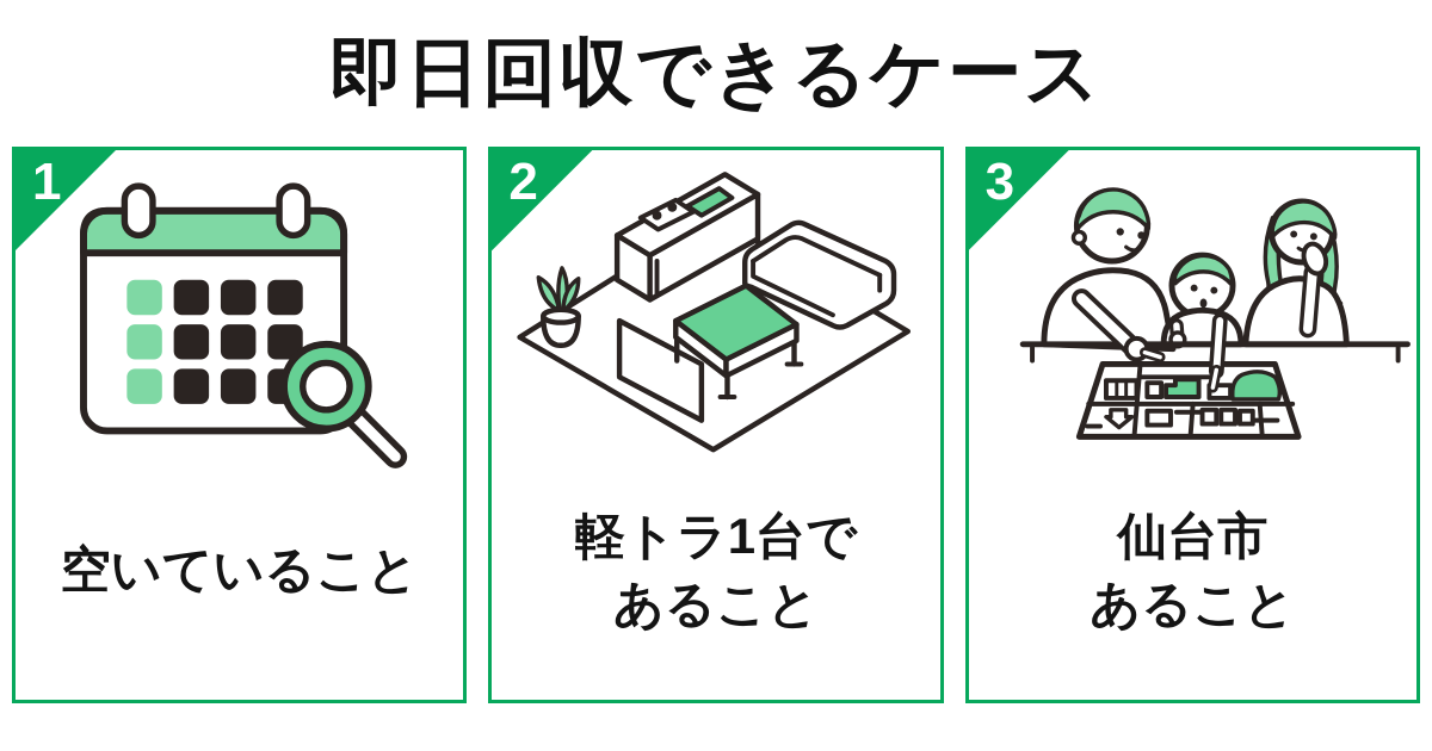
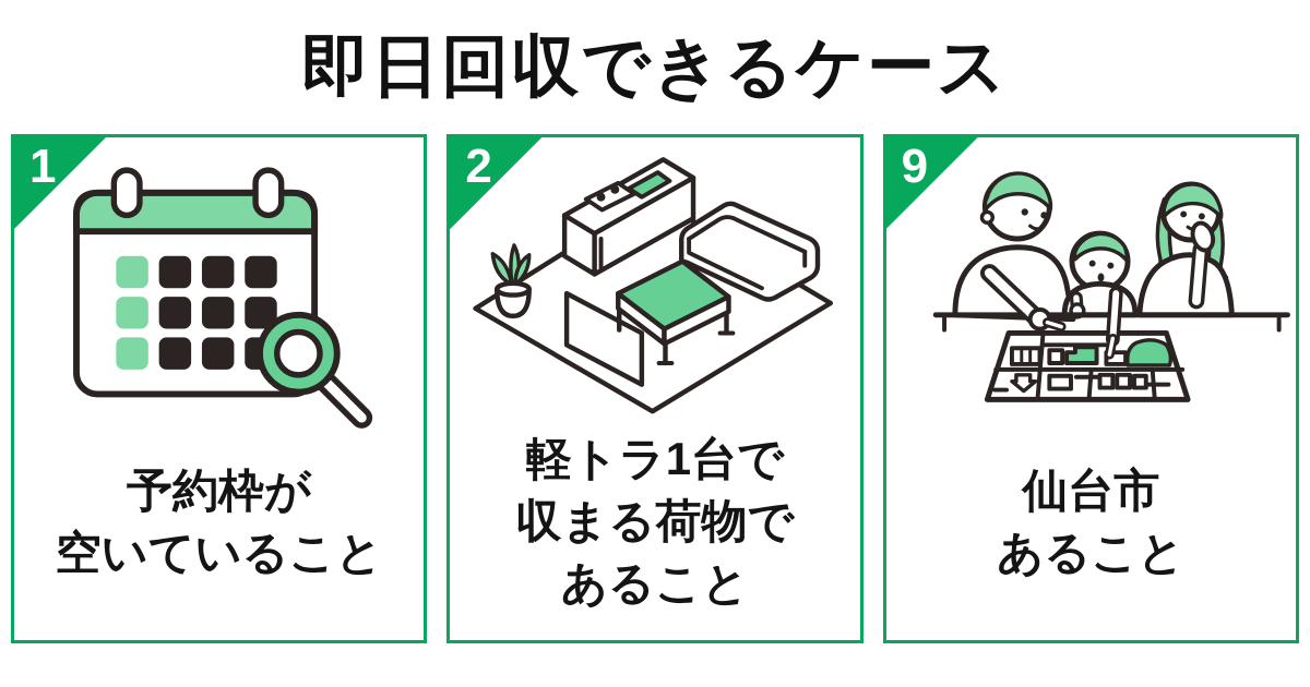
  即日回収できるケース
  1
+ 予約枠が
  空いていること
  2
  軽トラ1台で
+ 収まる荷物で
  あること
- 3
+ 9
  仙台市
  あること
